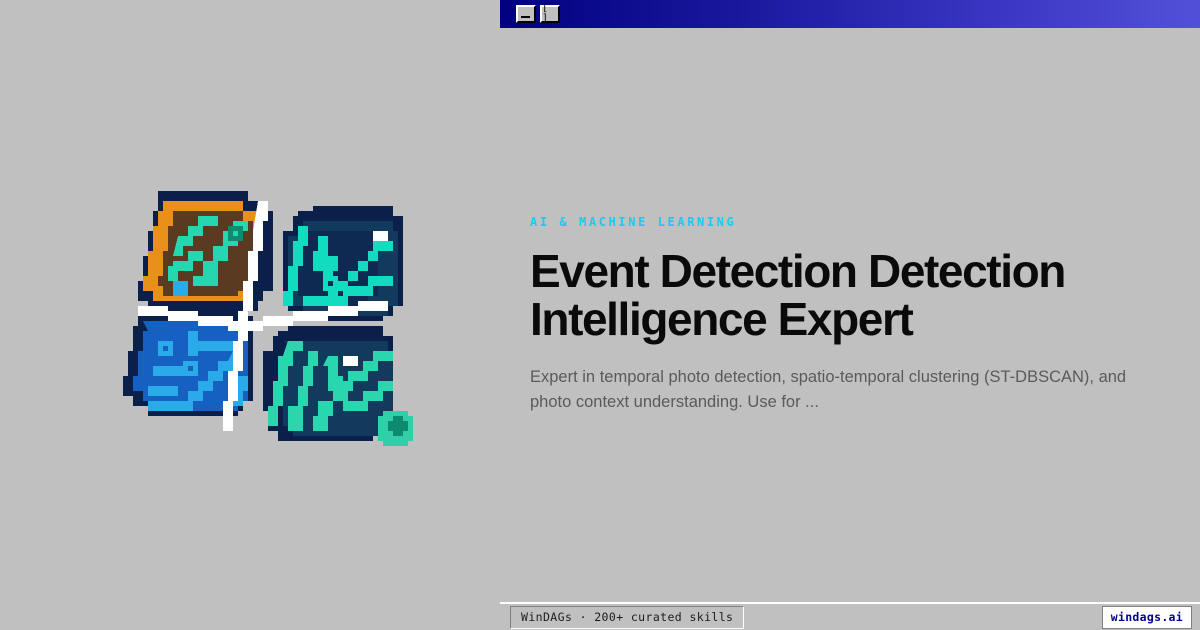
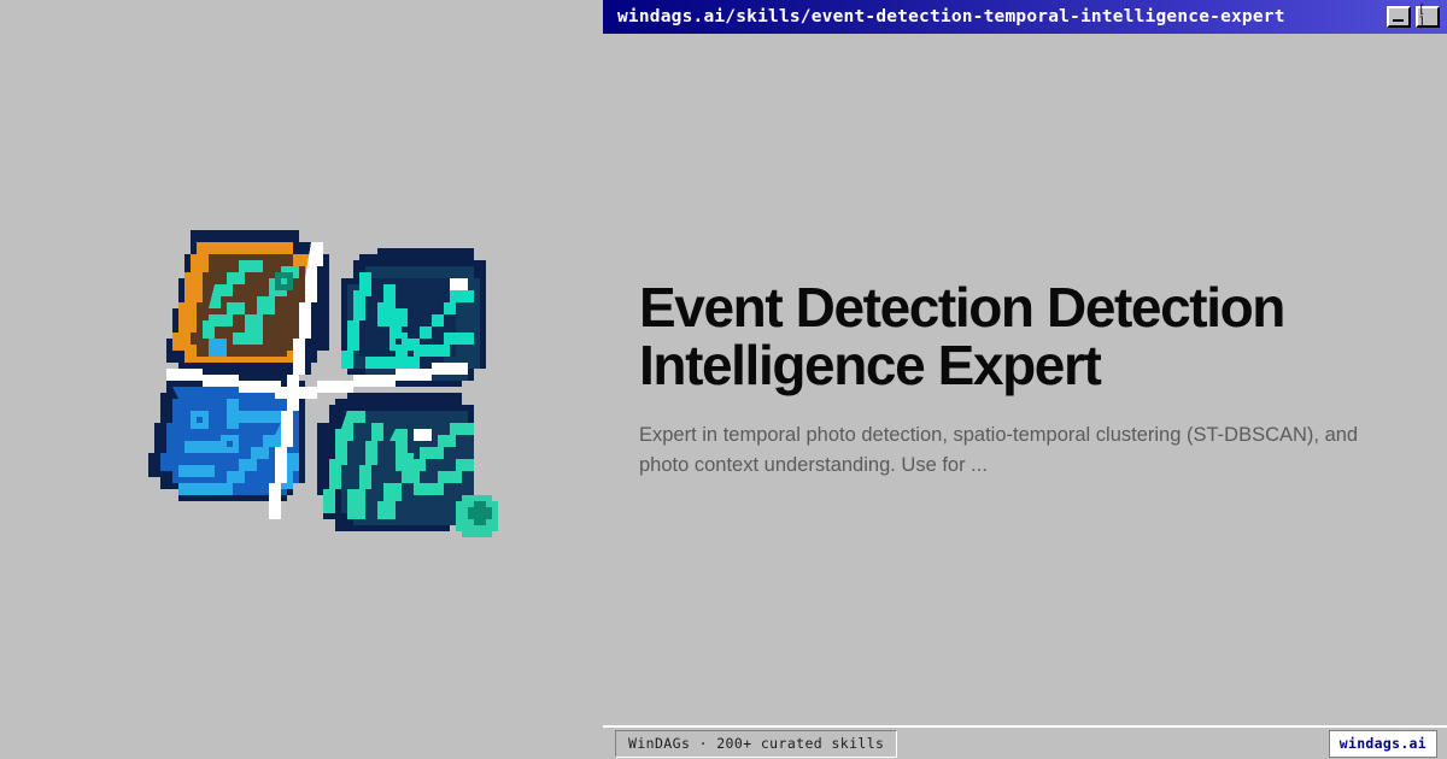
+ windags.ai/skills/event-detection-temporal-intelligence-expert
  [ ]
- AI & MACHINE LEARNING
  Event Detection Detection Intelligence Expert
  Expert in temporal photo detection, spatio-temporal clustering (ST-DBSCAN), and photo context understanding. Use for ...
  WinDAGs · 200+ curated skills
  windags.ai
